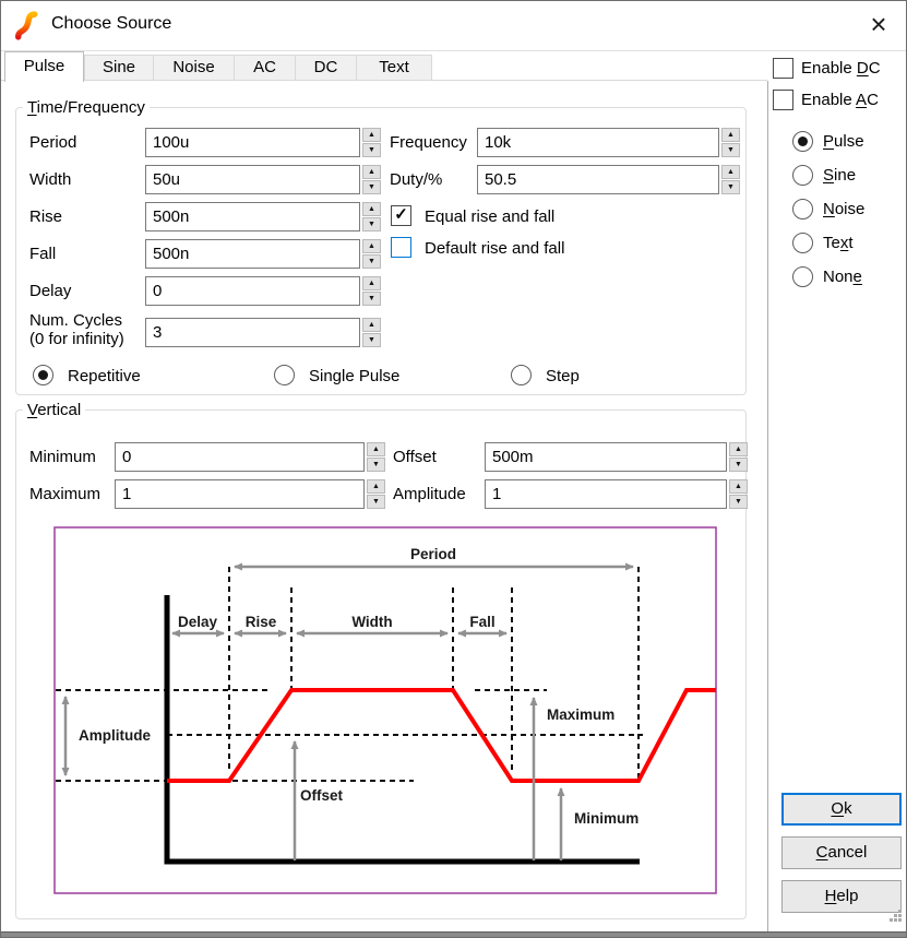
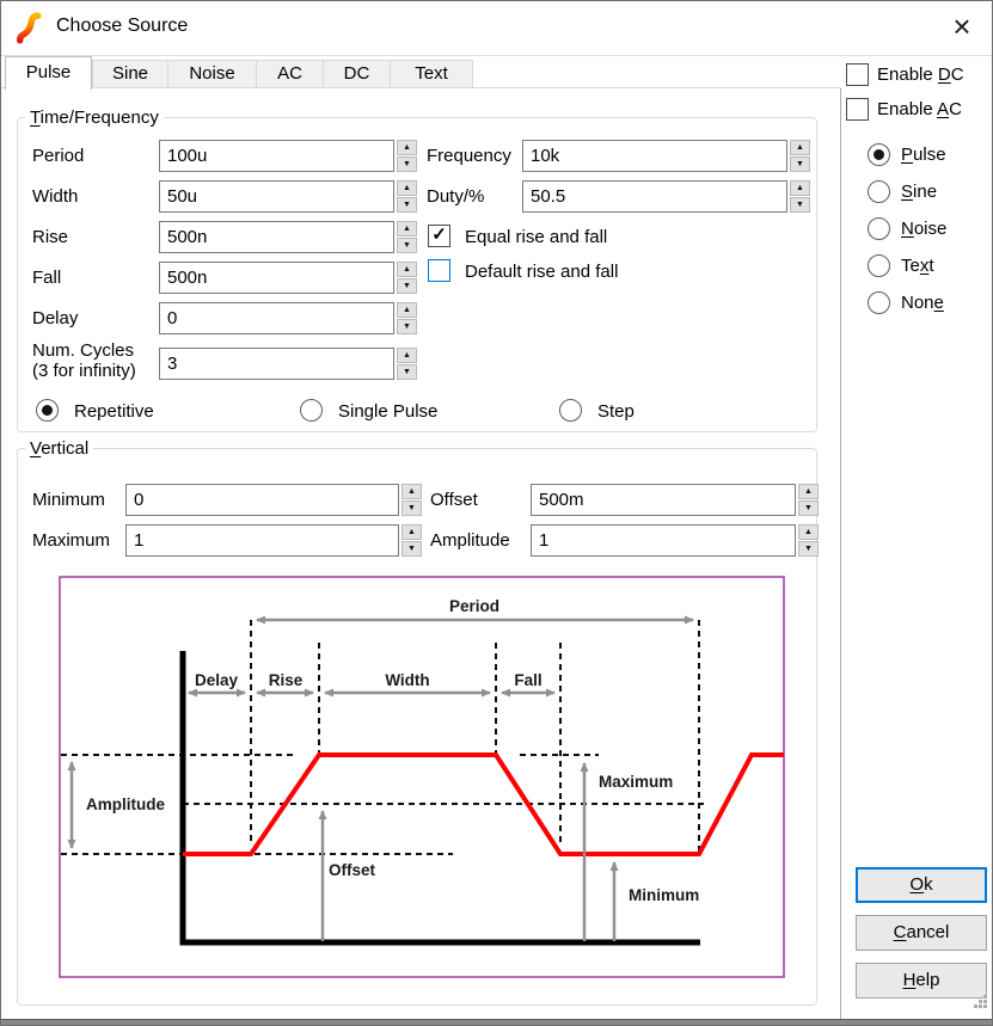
  Choose Source
  ×
  Pulse
  Sine
  Noise
  AC
  DC
  Text
  Enable DC
  Enable AC
  Pulse
  Sine
  Noise
  Text
  None
  Time/Frequency
  Period
  100u
  Width
  50u
  Rise
  500n
  Fall
  500n
  Delay
  0
  Num. Cycles
- (0 for infinity)
+ (3 for infinity)
  3
  Frequency
  10k
  Duty/%
  50.5
  ✓
  Equal rise and fall
  Default rise and fall
  Repetitive
  Single Pulse
  Step
  Vertical
  Minimum
  0
  Offset
  500m
  Maximum
  1
  Amplitude
  1
  Period
  Delay
  Rise
  Width
  Fall
  Amplitude
  Offset
  Maximum
  Minimum
  Ok
  Cancel
  Help
